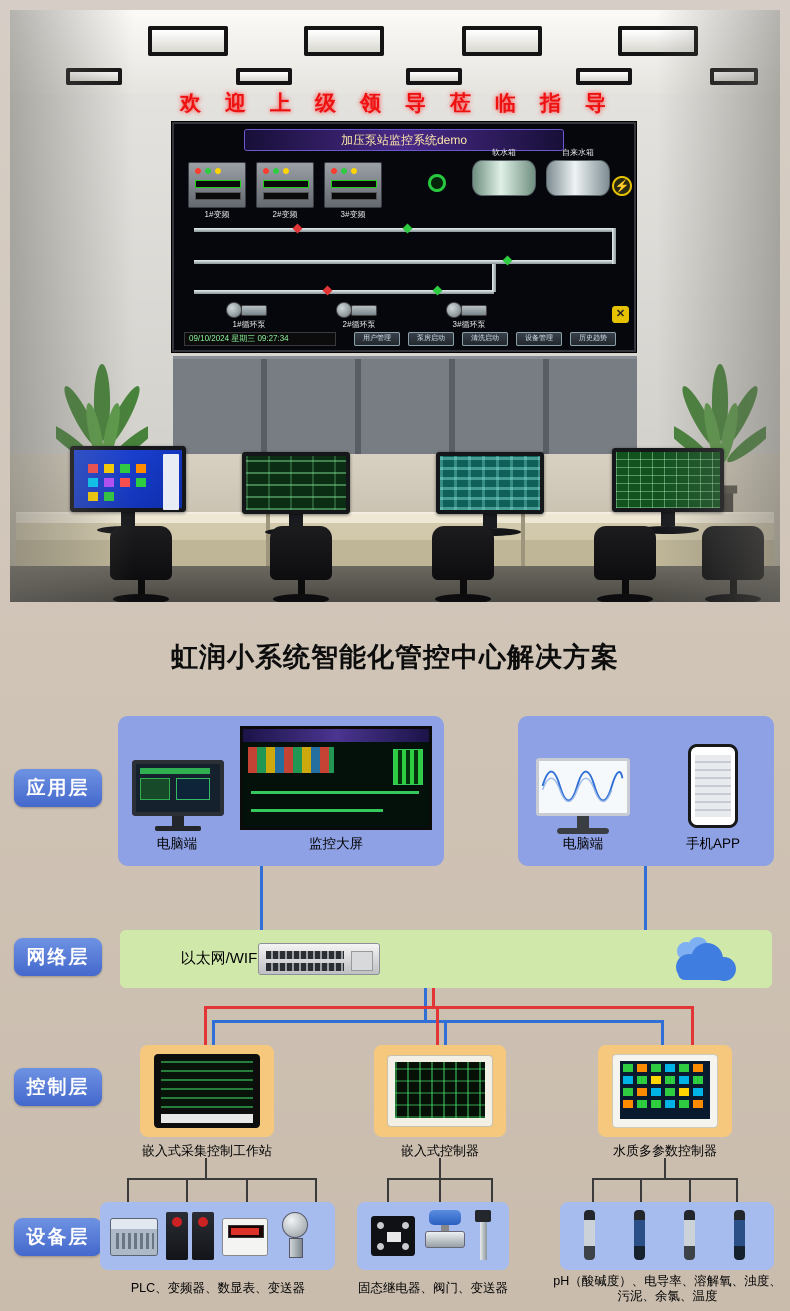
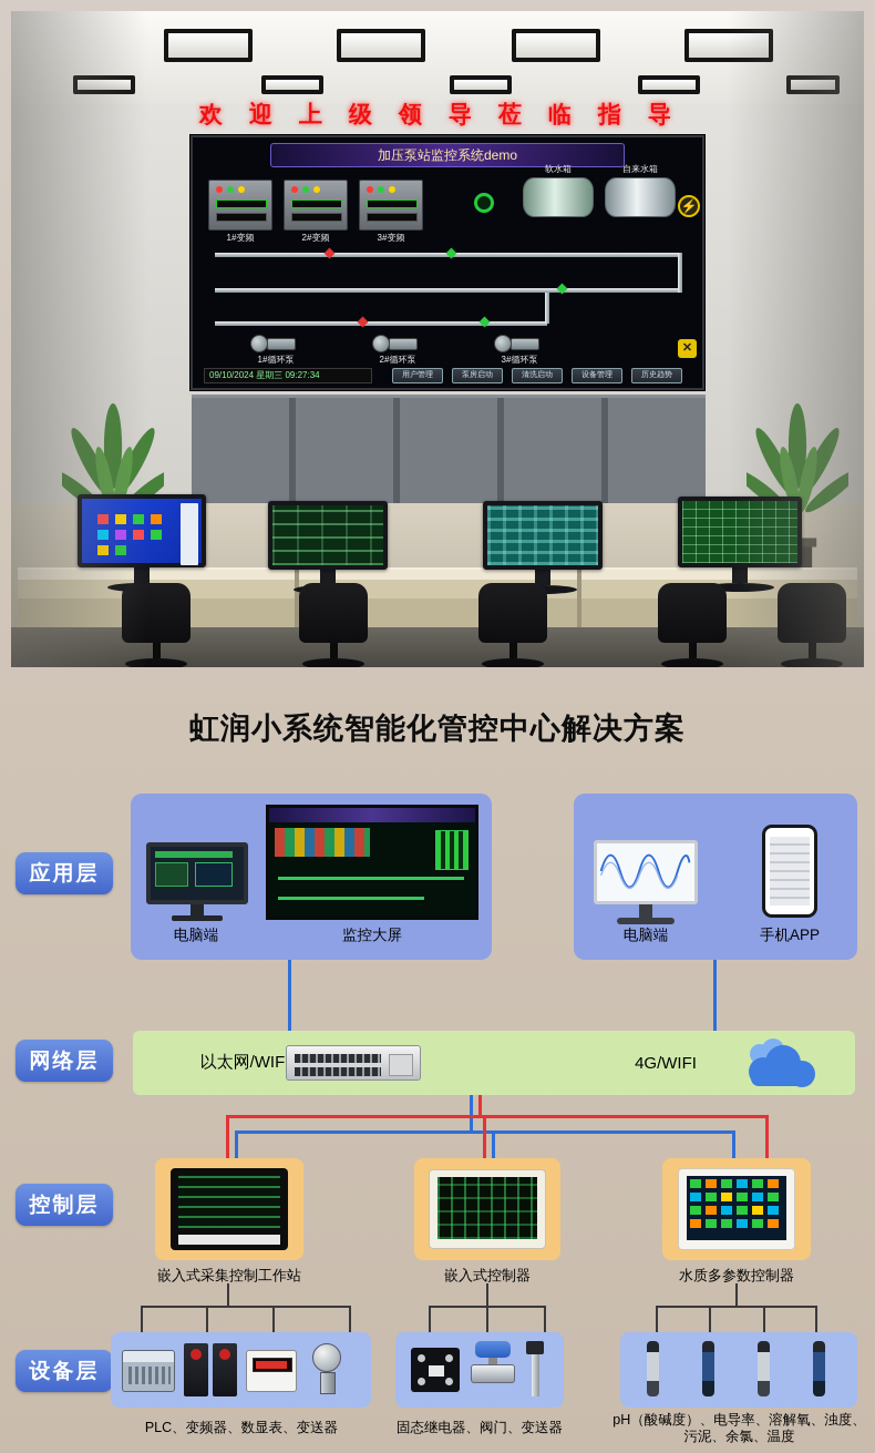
  虹润小系统智能化管控中心解决方案
  应用层
  网络层
  控制层
  设备层
  电脑端
  监控大屏
  电脑端
  手机APP
  以太网/WIF
+ 4G/WIFI
  嵌入式采集控制工作站
  嵌入式控制器
  水质多参数控制器
  PLC、变频器、数显表、变送器
  固态继电器、阀门、变送器
  pH（酸碱度）、电导率、溶解氧、浊度、
  污泥、余氯、温度
